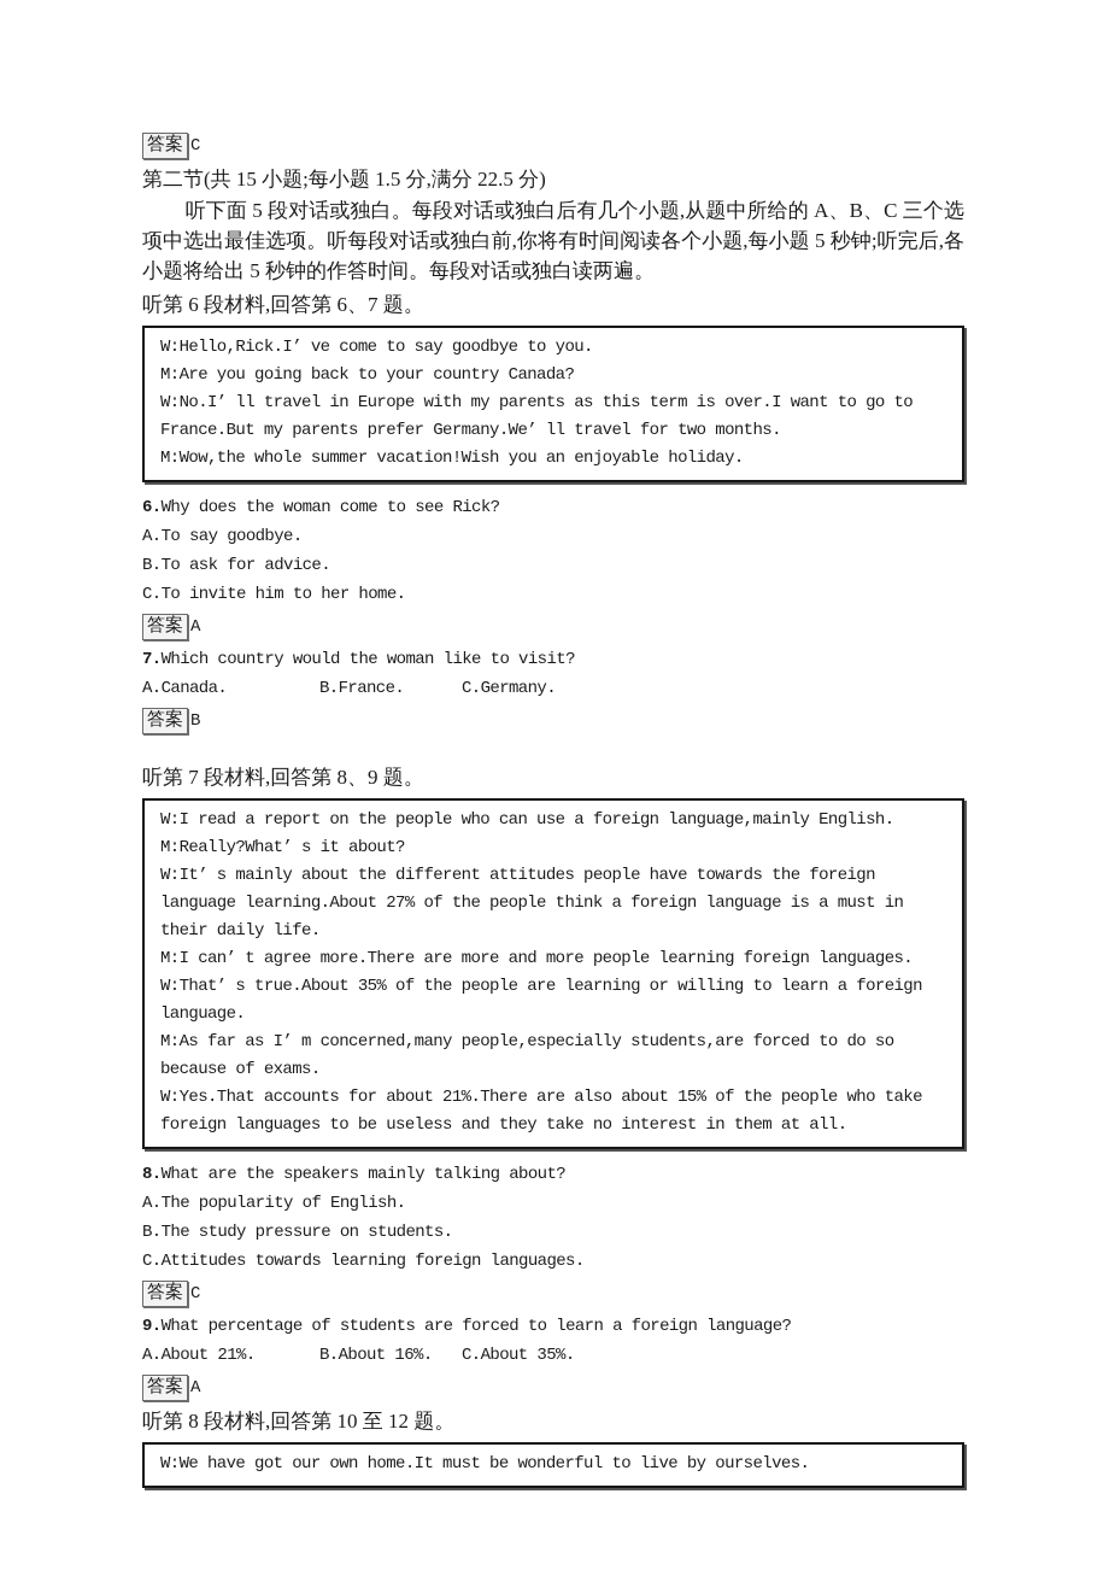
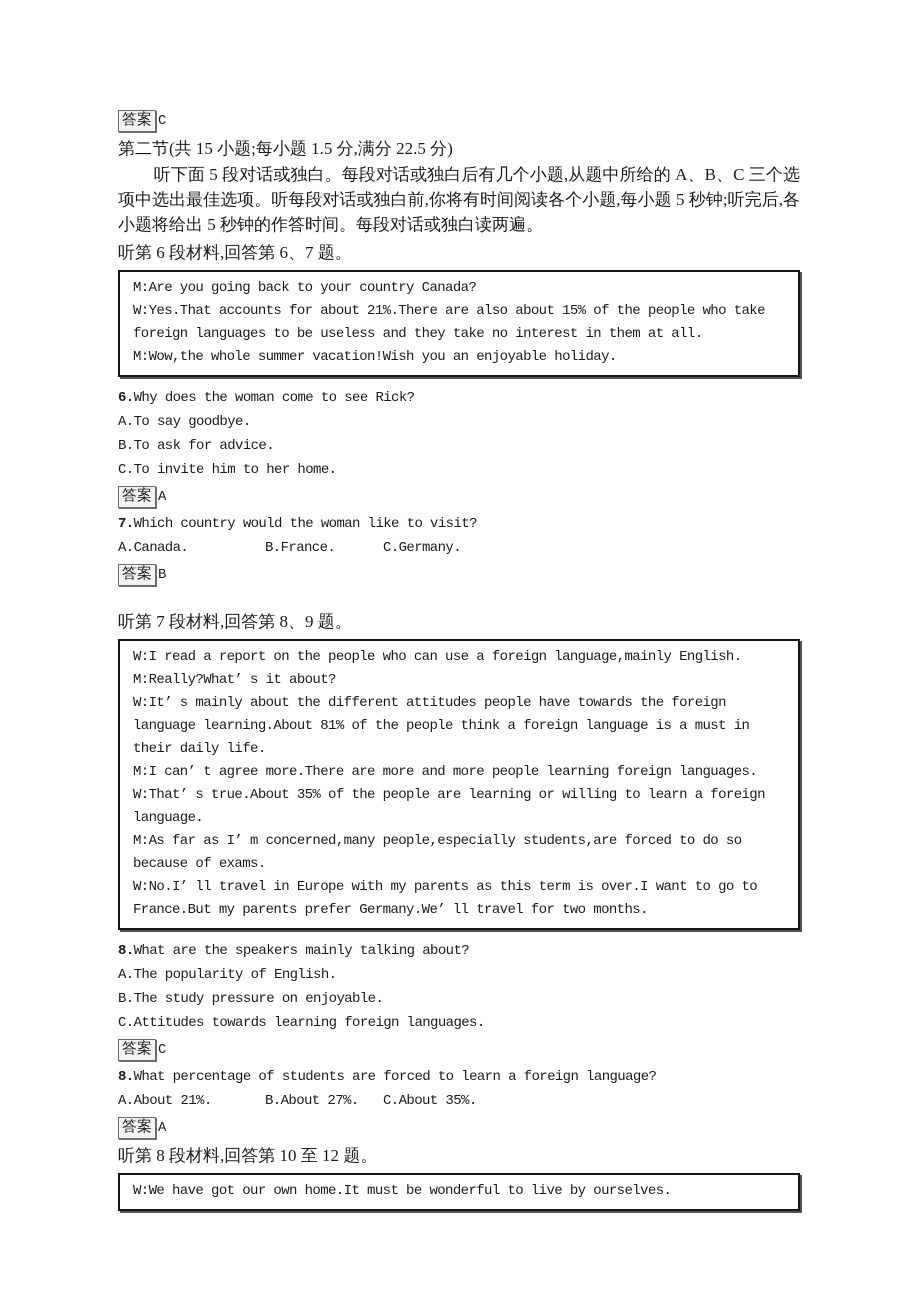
  答案
  C
  第二节(共 15 小题;每小题 1.5 分,满分 22.5 分)
  听下面 5 段对话或独白。每段对话或独白后有几个小题,从题中所给的 A、B、C 三个选项中选出最佳选项。听每段对话或独白前,你将有时间阅读各个小题,每小题 5 秒钟;听完后,各小题将给出 5 秒钟的作答时间。每段对话或独白读两遍。
  听第 6 段材料,回答第 6、7 题。
- W:Hello,Rick.I’ ve come to say goodbye to you.
  M:Are you going back to your country Canada?
- W:No.I’ ll travel in Europe with my parents as this term is over.I want to go to France.But my parents prefer Germany.We’ ll travel for two months.
+ W:Yes.That accounts for about 21%.There are also about 15% of the people who take foreign languages to be useless and they take no interest in them at all.
  M:Wow,the whole summer vacation!Wish you an enjoyable holiday.
  6.Why does the woman come to see Rick?
  A.To say goodbye.
  B.To ask for advice.
  C.To invite him to her home.
  答案
  A
  7.Which country would the woman like to visit?
  A.Canada. B.France. C.Germany.
  答案
  B
  听第 7 段材料,回答第 8、9 题。
  W:I read a report on the people who can use a foreign language,mainly English.
  M:Really?What’ s it about?
- W:It’ s mainly about the different attitudes people have towards the foreign language learning.About 27% of the people think a foreign language is a must in their daily life.
+ W:It’ s mainly about the different attitudes people have towards the foreign language learning.About 81% of the people think a foreign language is a must in their daily life.
  M:I can’ t agree more.There are more and more people learning foreign languages.
  W:That’ s true.About 35% of the people are learning or willing to learn a foreign language.
  M:As far as I’ m concerned,many people,especially students,are forced to do so because of exams.
- W:Yes.That accounts for about 21%.There are also about 15% of the people who take foreign languages to be useless and they take no interest in them at all.
+ W:No.I’ ll travel in Europe with my parents as this term is over.I want to go to France.But my parents prefer Germany.We’ ll travel for two months.
  8.What are the speakers mainly talking about?
  A.The popularity of English.
- B.The study pressure on students.
+ B.The study pressure on enjoyable.
  C.Attitudes towards learning foreign languages.
  答案
  C
- 9.What percentage of students are forced to learn a foreign language?
+ 8.What percentage of students are forced to learn a foreign language?
- A.About 21%. B.About 16%. C.About 35%.
+ A.About 21%. B.About 27%. C.About 35%.
  答案
  A
  听第 8 段材料,回答第 10 至 12 题。
  W:We have got our own home.It must be wonderful to live by ourselves.
